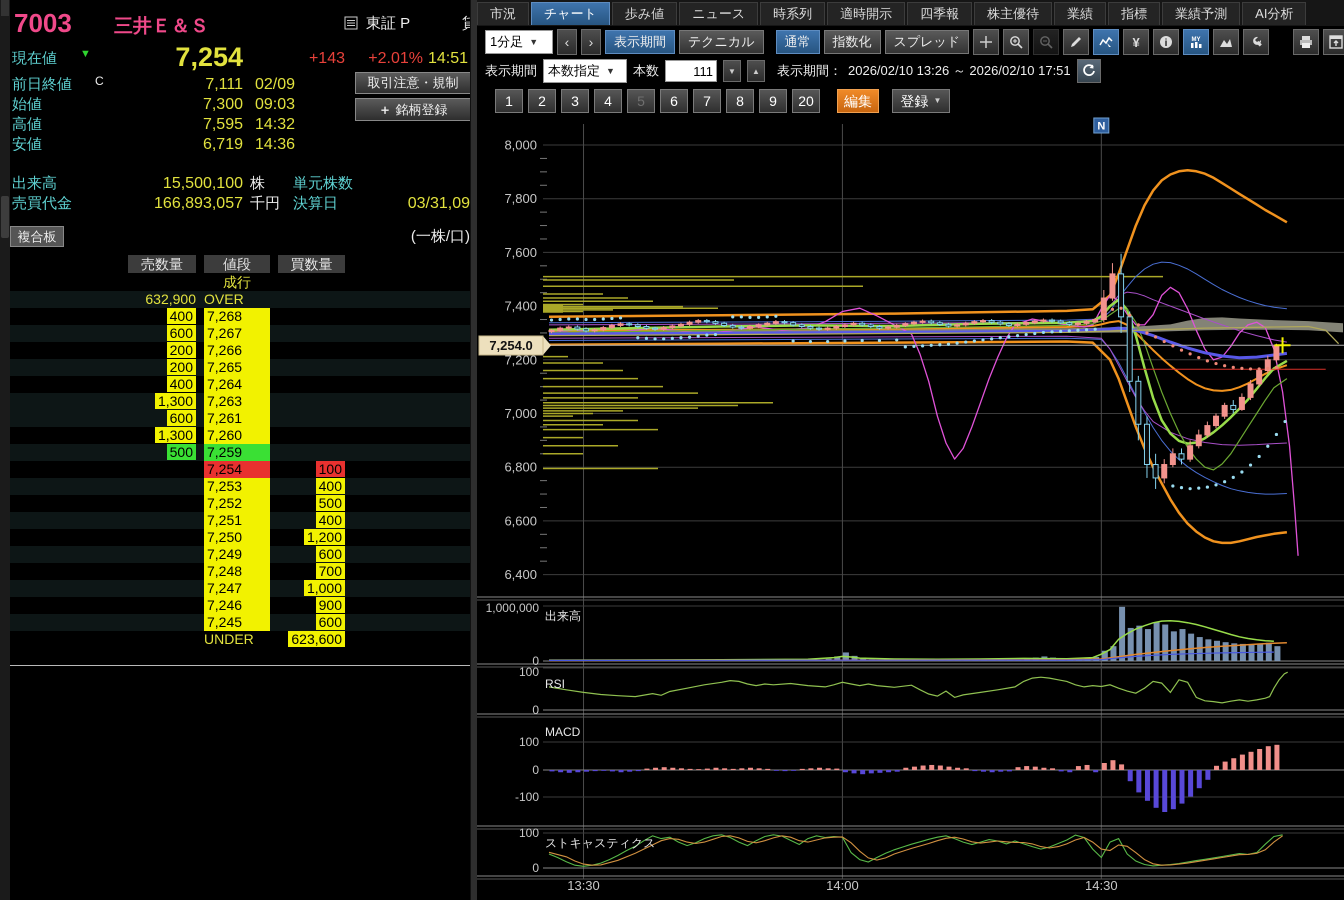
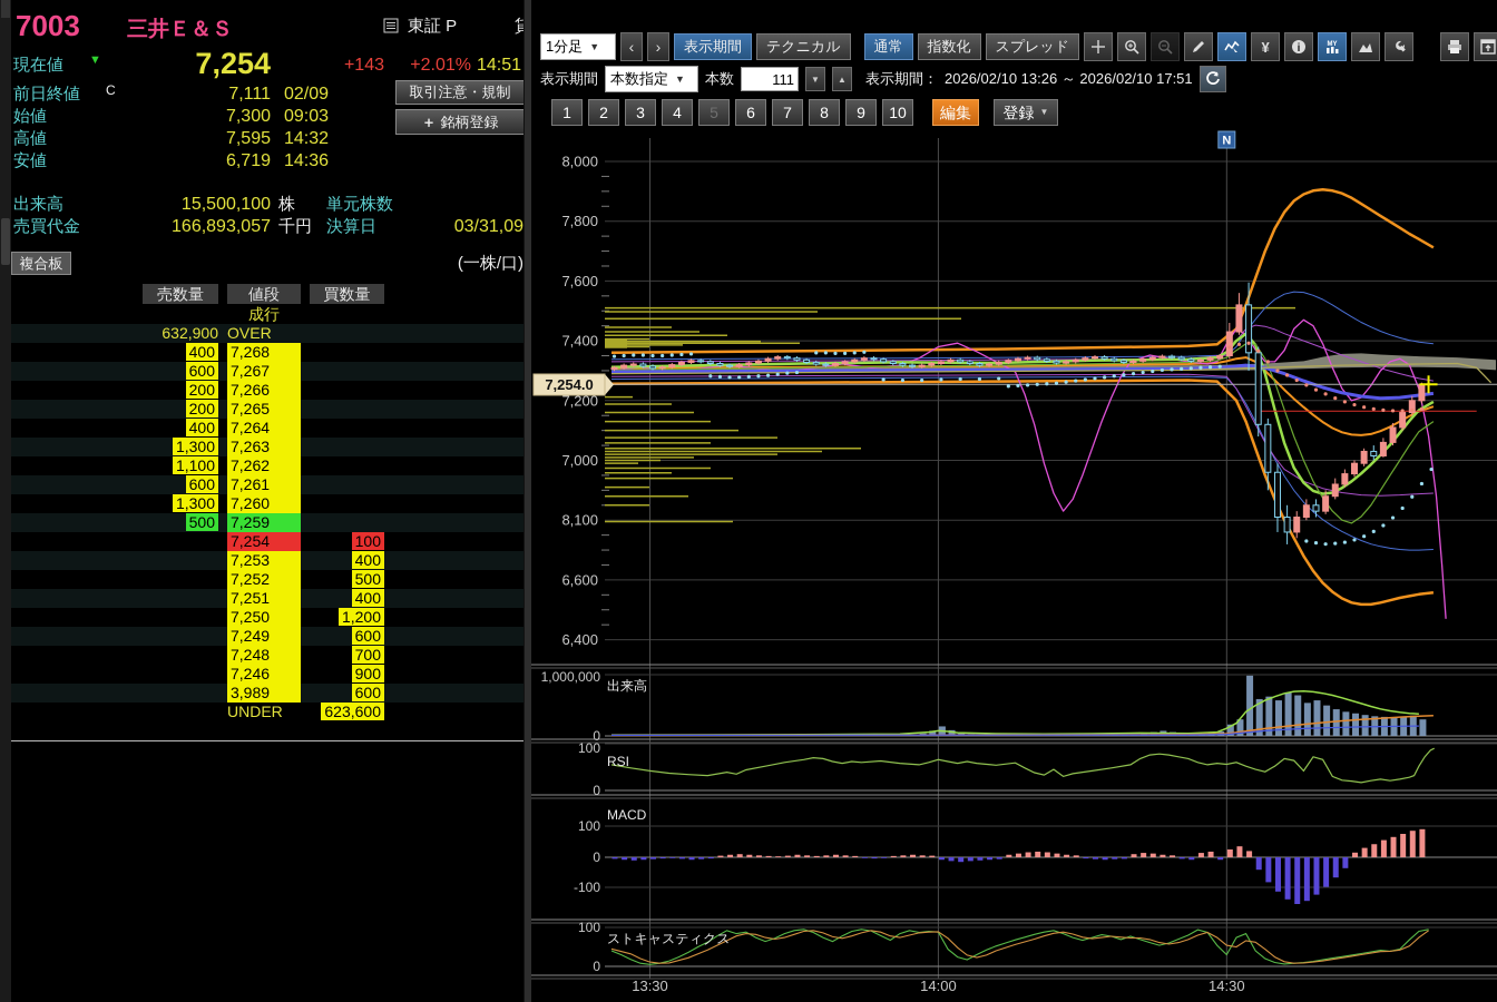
  7003
  三井Ｅ＆Ｓ
  東証 P
  現在値
  ▼
  7,254
  +143
  +2.01%
  14:51
  前日終値
  C
  7,111
  02/09
  始値
  7,300
  09:03
  高値
  7,595
  14:32
  安値
  6,719
  14:36
  取引注意・規制
  ＋ 銘柄登録
  出来高
  15,500,100
  株
  単元株数
  売買代金
  166,893,057
  千円
  決算日
  03/31,09
  複合板
  (一株/口)
  売数量
  値段
  買数量
  成行
  632,900
  OVER
  400
  7,268
  600
  7,267
  200
  7,266
  200
  7,265
  400
  7,264
  1,300
  7,263
+ 1,100
+ 7,262
  600
  7,261
  1,300
  7,260
  500
  7,259
  7,254
  100
  7,253
  400
  7,252
  500
  7,251
  400
  7,250
  1,200
  7,249
  600
  7,248
  700
- 7,247
- 1,000
  7,246
  900
- 7,245
+ 3,989
  600
  UNDER
  623,600
- 市況
- チャート
- 歩み値
- ニュース
- 時系列
- 適時開示
- 四季報
- 株主優待
- 業績
- 指標
- 業績予測
- AI分析
  1分足
  ▼
  ‹
  ›
  表示期間
  テクニカル
  通常
  指数化
  スプレッド
  ¥
  i
  表示期間
  本数指定
  ▼
  本数
  111
  ▼
  ▲
  表示期間：
  2026/02/10 13:26 ～ 2026/02/10 17:51
  1
  2
  3
  4
  5
  6
  7
  8
  9
- 20
+ 10
  編集
  登録
  ▼
  8,000
  7,800
  7,600
  7,400
  7,200
  7,000
- 6,800
+ 8,100
  6,600
  6,400
  13:30
  14:00
  14:30
  N
  7,254.0
  1,000,000
  0
  出来高
  100
  0
  RSI
  MACD
  100
  0
  -100
  100
  0
  ストキャスティクス
